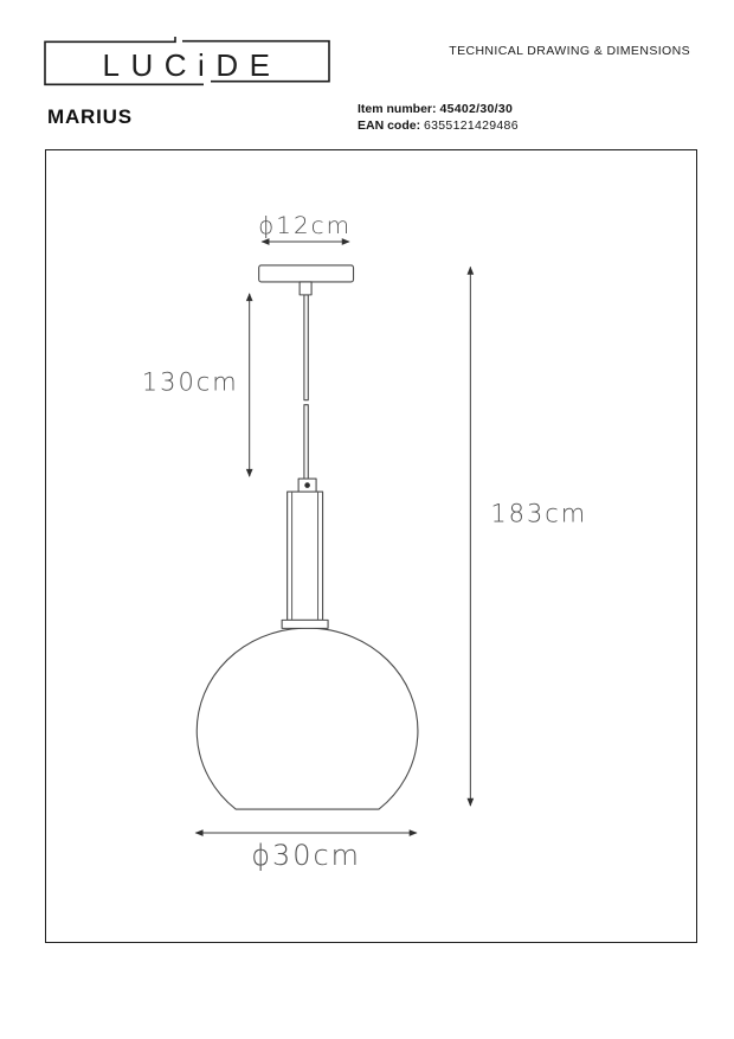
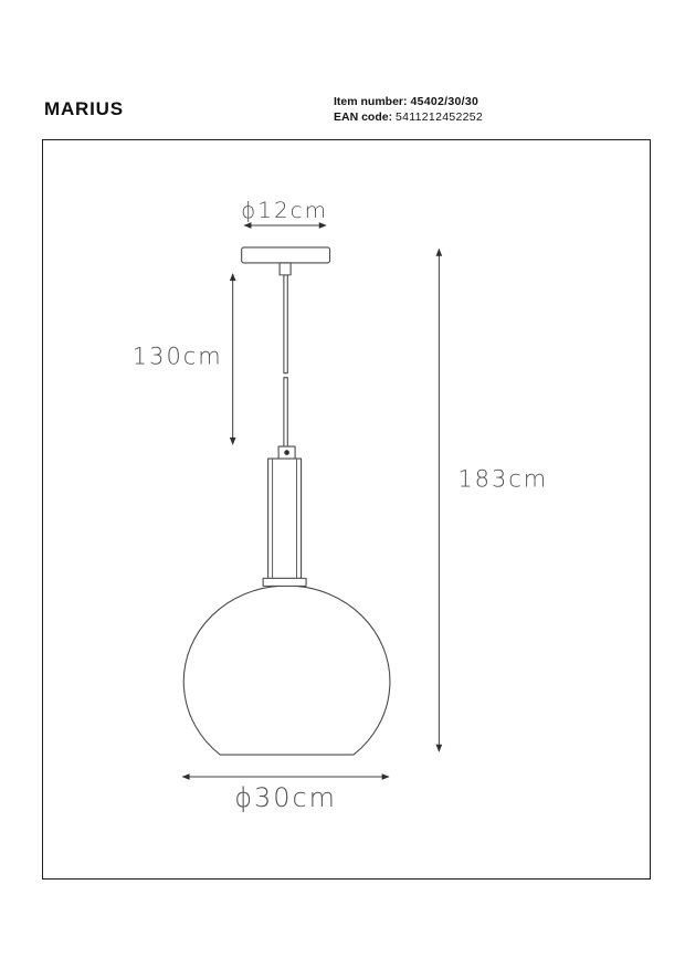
- LUCiDE
- TECHNICAL DRAWING & DIMENSIONS
  MARIUS
  Item number: 45402/30/30
- EAN code: 6355121429486
+ EAN code: 5411212452252
  ϕ12cm
  130cm
  183cm
  ϕ30cm
